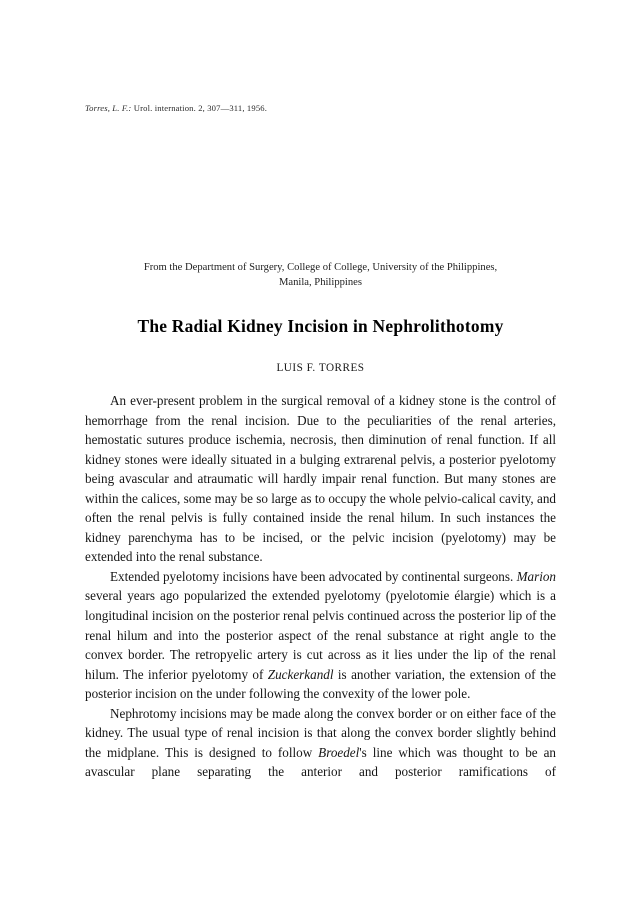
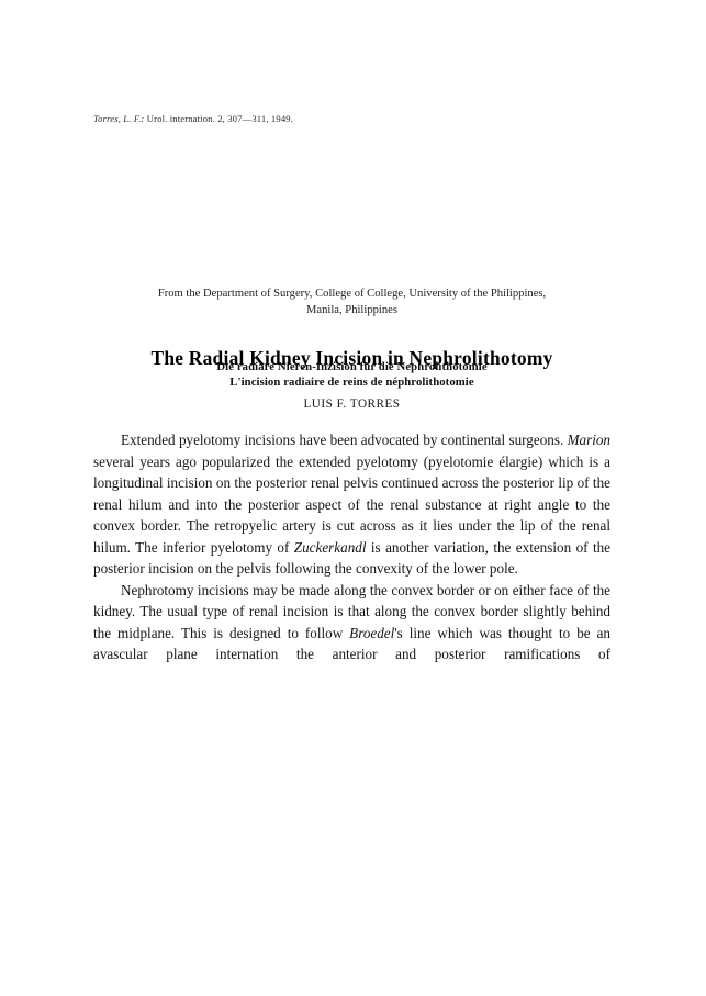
- Torres, L. F.: Urol. internation. 2, 307—311, 1956.
+ Torres, L. F.: Urol. internation. 2, 307—311, 1949.
  From the Department of Surgery, College of College, University of the Philippines,
  Manila, Philippines
  The Radial Kidney Incision in Nephrolithotomy
+ Die radiäre Nieren-Inzision für die Nephrolithotomie
+ L'incision radiaire de reins de néphrolithotomie
  LUIS F. TORRES
- An ever-present problem in the surgical removal of a kidney stone is the control of hemorrhage from the renal incision. Due to the peculiarities of the renal arteries, hemostatic sutures produce ischemia, necrosis, then diminution of renal function. If all kidney stones were ideally situated in a bulging extrarenal pelvis, a posterior pyelotomy being avascular and atraumatic will hardly impair renal function. But many stones are within the calices, some may be so large as to occupy the whole pelvio-calical cavity, and often the renal pelvis is fully contained inside the renal hilum. In such instances the kidney parenchyma has to be incised, or the pelvic incision (pyelotomy) may be extended into the renal substance.
- Extended pyelotomy incisions have been advocated by continental surgeons. Marion several years ago popularized the extended pyelotomy (pyelotomie élargie) which is a longitudinal incision on the posterior renal pelvis continued across the posterior lip of the renal hilum and into the posterior aspect of the renal substance at right angle to the convex border. The retropyelic artery is cut across as it lies under the lip of the renal hilum. The inferior pyelotomy of Zuckerkandl is another variation, the extension of the posterior incision on the under following the convexity of the lower pole.
+ Extended pyelotomy incisions have been advocated by continental surgeons. Marion several years ago popularized the extended pyelotomy (pyelotomie élargie) which is a longitudinal incision on the posterior renal pelvis continued across the posterior lip of the renal hilum and into the posterior aspect of the renal substance at right angle to the convex border. The retropyelic artery is cut across as it lies under the lip of the renal hilum. The inferior pyelotomy of Zuckerkandl is another variation, the extension of the posterior incision on the pelvis following the convexity of the lower pole.
- Nephrotomy incisions may be made along the convex border or on either face of the kidney. The usual type of renal incision is that along the convex border slightly behind the midplane. This is designed to follow Broedel's line which was thought to be an avascular plane separating the anterior and posterior ramifications of
+ Nephrotomy incisions may be made along the convex border or on either face of the kidney. The usual type of renal incision is that along the convex border slightly behind the midplane. This is designed to follow Broedel's line which was thought to be an avascular plane internation the anterior and posterior ramifications of
